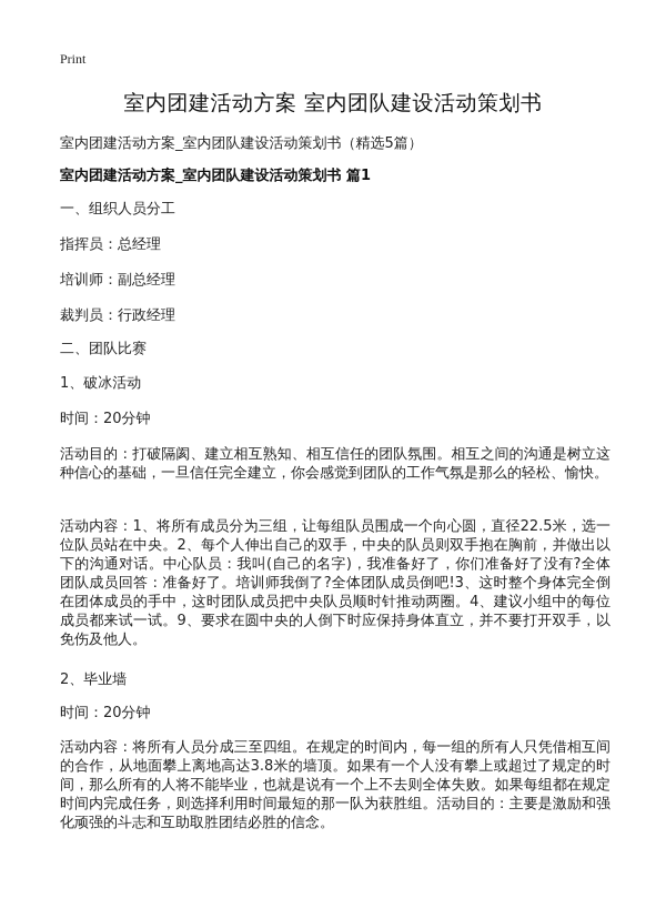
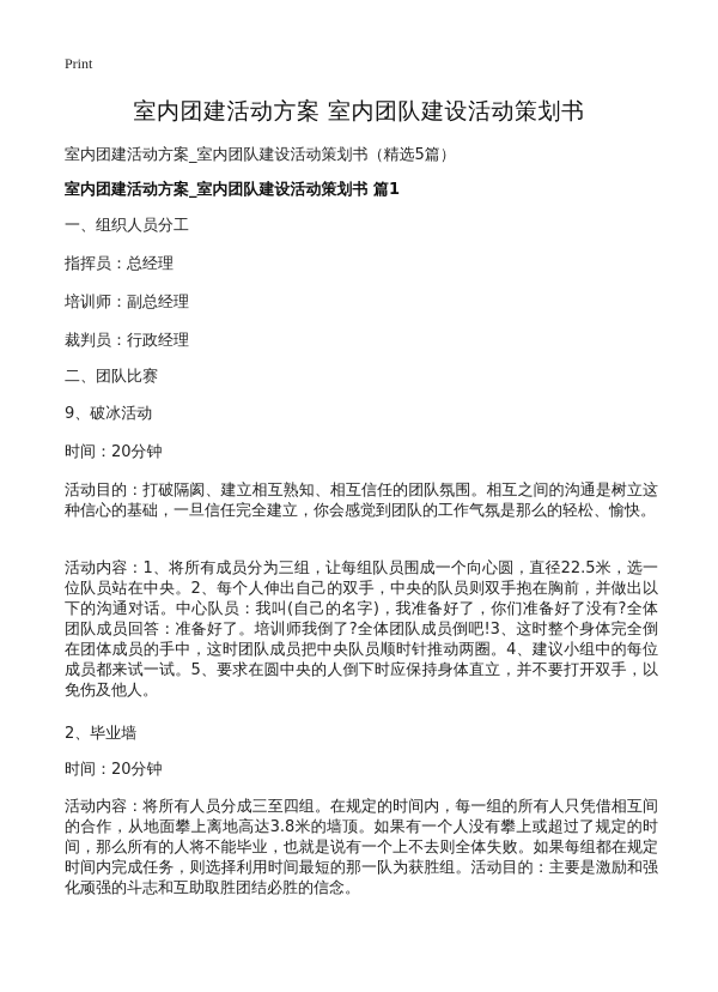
  Print
  室内团建活动方案 室内团队建设活动策划书
  室内团建活动方案_室内团队建设活动策划书（精选5篇）
  室内团建活动方案_室内团队建设活动策划书 篇1
  一、组织人员分工
  指挥员：总经理
  培训师：副总经理
  裁判员：行政经理
  二、团队比赛
- 1、破冰活动
+ 9、破冰活动
  时间：20分钟
  活动目的：打破隔阂、建立相互熟知、相互信任的团队氛围。相互之间的沟通是树立这种信心的基础，一旦信任完全建立，你会感觉到团队的工作气氛是那么的轻松、愉快。
- 活动内容：1、将所有成员分为三组，让每组队员围成一个向心圆，直径22.5米，选一位队员站在中央。2、每个人伸出自己的双手，中央的队员则双手抱在胸前，并做出以下的沟通对话。中心队员：我叫(自己的名字)，我准备好了，你们准备好了没有?全体团队成员回答：准备好了。培训师我倒了?全体团队成员倒吧!3、这时整个身体完全倒在团体成员的手中，这时团队成员把中央队员顺时针推动两圈。4、建议小组中的每位成员都来试一试。9、要求在圆中央的人倒下时应保持身体直立，并不要打开双手，以免伤及他人。
+ 活动内容：1、将所有成员分为三组，让每组队员围成一个向心圆，直径22.5米，选一位队员站在中央。2、每个人伸出自己的双手，中央的队员则双手抱在胸前，并做出以下的沟通对话。中心队员：我叫(自己的名字)，我准备好了，你们准备好了没有?全体团队成员回答：准备好了。培训师我倒了?全体团队成员倒吧!3、这时整个身体完全倒在团体成员的手中，这时团队成员把中央队员顺时针推动两圈。4、建议小组中的每位成员都来试一试。5、要求在圆中央的人倒下时应保持身体直立，并不要打开双手，以免伤及他人。
  2、毕业墙
  时间：20分钟
  活动内容：将所有人员分成三至四组。在规定的时间内，每一组的所有人只凭借相互间的合作，从地面攀上离地高达3.8米的墙顶。如果有一个人没有攀上或超过了规定的时间，那么所有的人将不能毕业，也就是说有一个上不去则全体失败。如果每组都在规定时间内完成任务，则选择利用时间最短的那一队为获胜组。活动目的：主要是激励和强化顽强的斗志和互助取胜团结必胜的信念。
